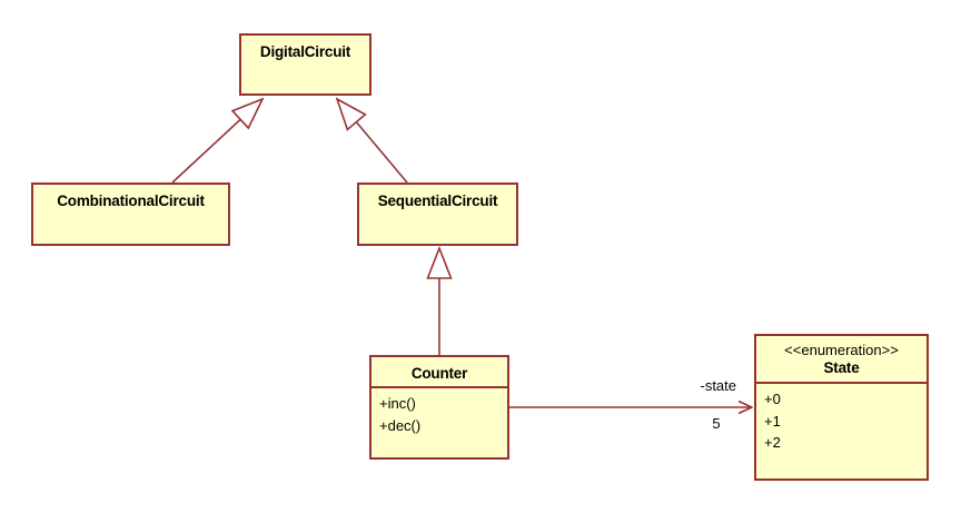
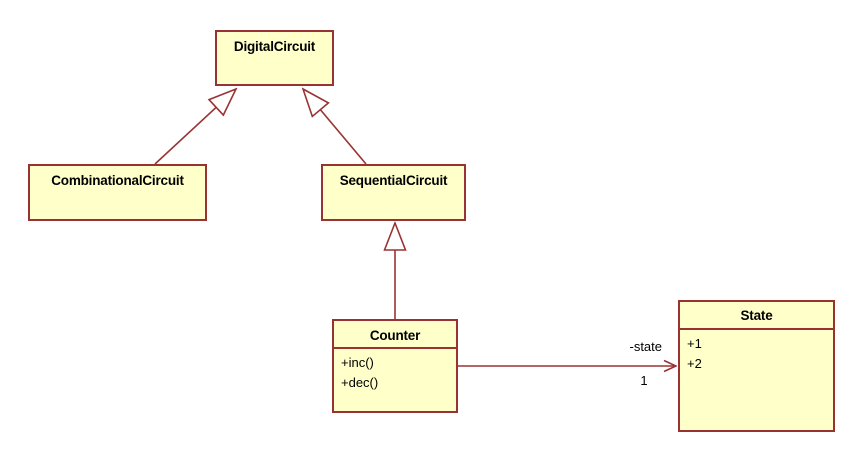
  DigitalCircuit
  CombinationalCircuit
  SequentialCircuit
  Counter
  +inc()
  +dec()
- <<enumeration>>
  State
- +0
  +1
  +2
  -state
- 5
+ 1
